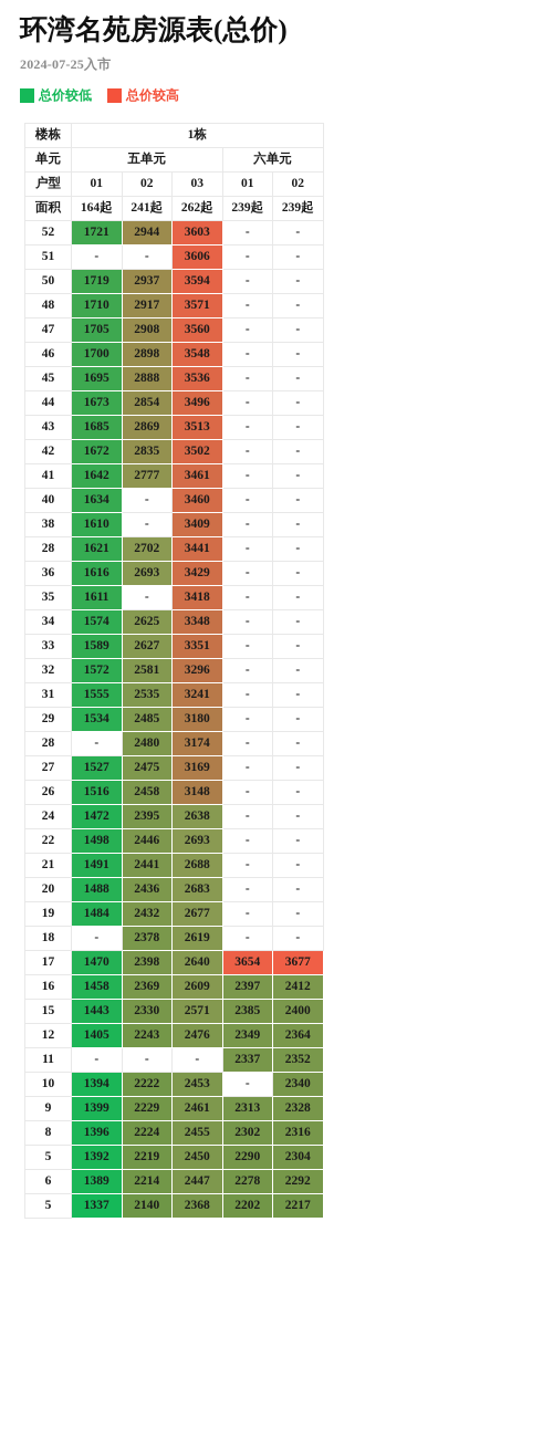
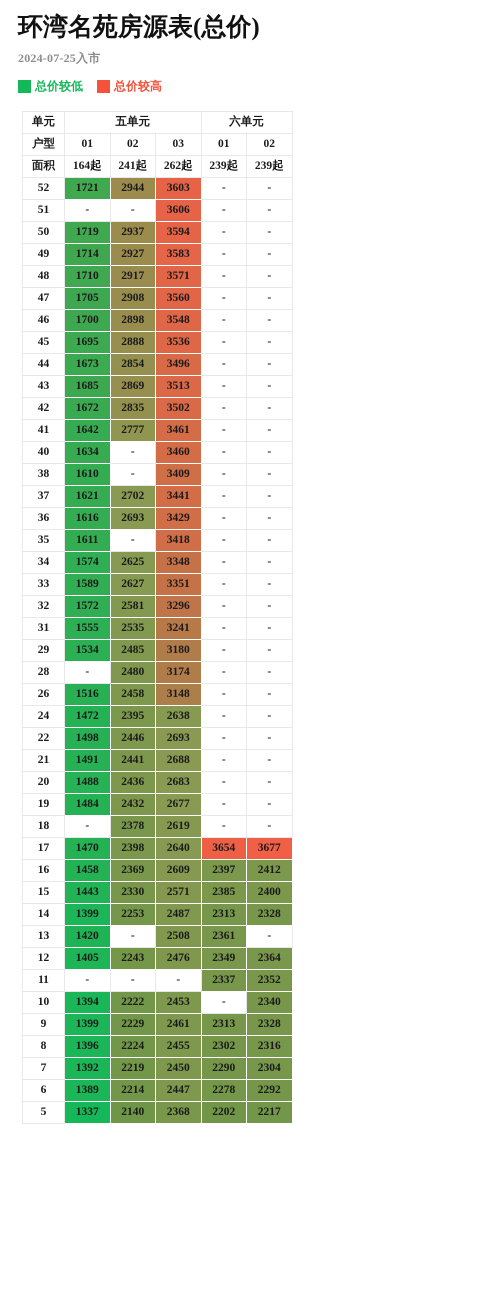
  环湾名苑房源表(总价)
  2024-07-25入市
  总价较低
  总价较高
- 楼栋	1栋
  单元	五单元	六单元
  户型	01	02	03	01	02
  面积	164起	241起	262起	239起	239起
  52	1721	2944	3603	-	-
  51	-	-	3606	-	-
  50	1719	2937	3594	-	-
+ 49	1714	2927	3583	-	-
  48	1710	2917	3571	-	-
  47	1705	2908	3560	-	-
  46	1700	2898	3548	-	-
  45	1695	2888	3536	-	-
  44	1673	2854	3496	-	-
  43	1685	2869	3513	-	-
  42	1672	2835	3502	-	-
  41	1642	2777	3461	-	-
  40	1634	-	3460	-	-
  38	1610	-	3409	-	-
- 28	1621	2702	3441	-	-
+ 37	1621	2702	3441	-	-
  36	1616	2693	3429	-	-
  35	1611	-	3418	-	-
  34	1574	2625	3348	-	-
  33	1589	2627	3351	-	-
  32	1572	2581	3296	-	-
  31	1555	2535	3241	-	-
  29	1534	2485	3180	-	-
  28	-	2480	3174	-	-
- 27	1527	2475	3169	-	-
  26	1516	2458	3148	-	-
  24	1472	2395	2638	-	-
  22	1498	2446	2693	-	-
  21	1491	2441	2688	-	-
  20	1488	2436	2683	-	-
  19	1484	2432	2677	-	-
  18	-	2378	2619	-	-
  17	1470	2398	2640	3654	3677
  16	1458	2369	2609	2397	2412
  15	1443	2330	2571	2385	2400
+ 14	1399	2253	2487	2313	2328
+ 13	1420	-	2508	2361	-
  12	1405	2243	2476	2349	2364
  11	-	-	-	2337	2352
  10	1394	2222	2453	-	2340
  9	1399	2229	2461	2313	2328
  8	1396	2224	2455	2302	2316
- 5	1392	2219	2450	2290	2304
+ 7	1392	2219	2450	2290	2304
  6	1389	2214	2447	2278	2292
  5	1337	2140	2368	2202	2217
